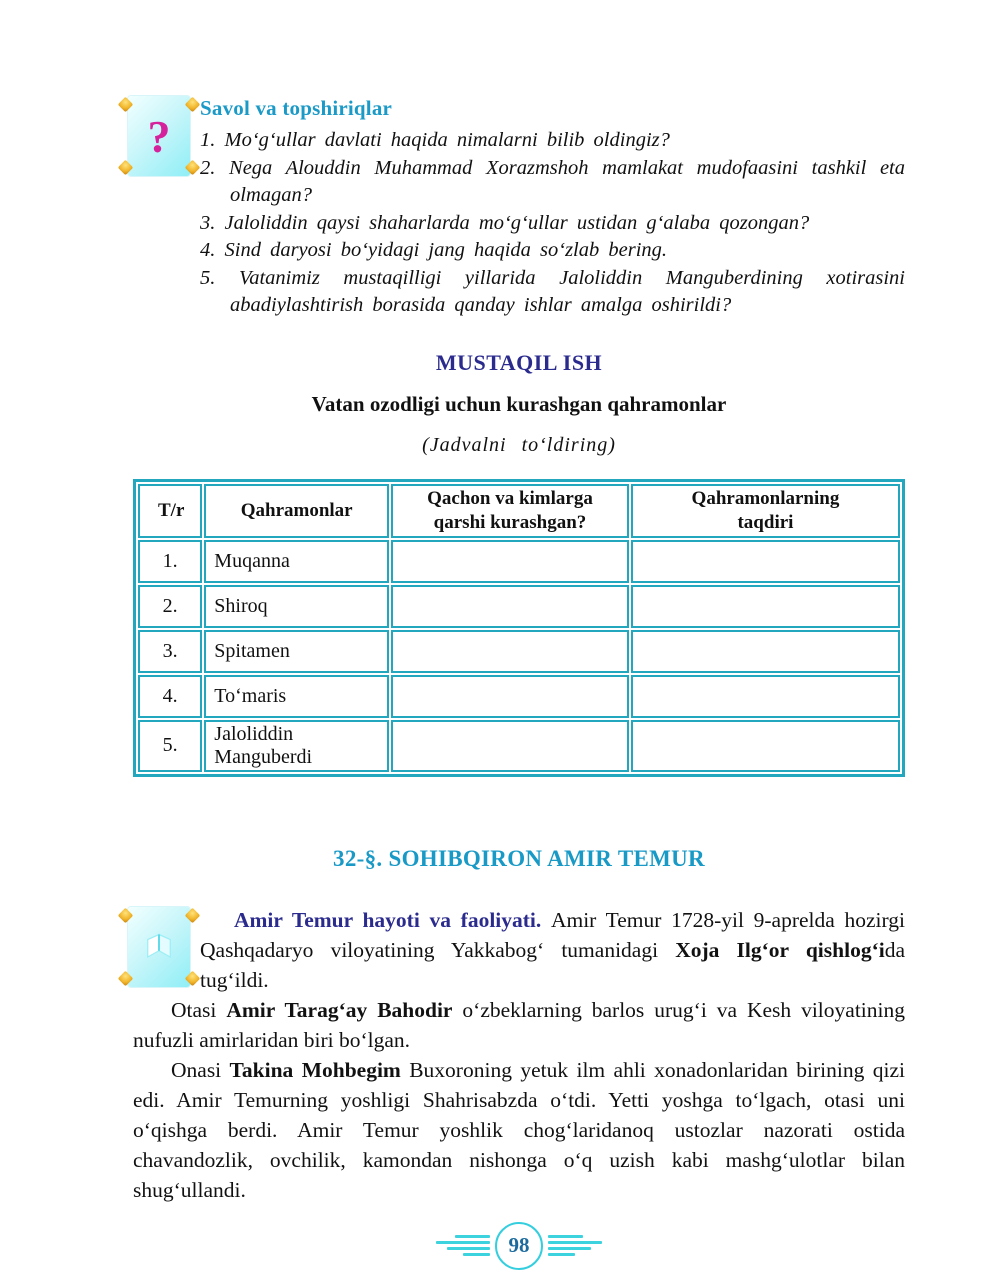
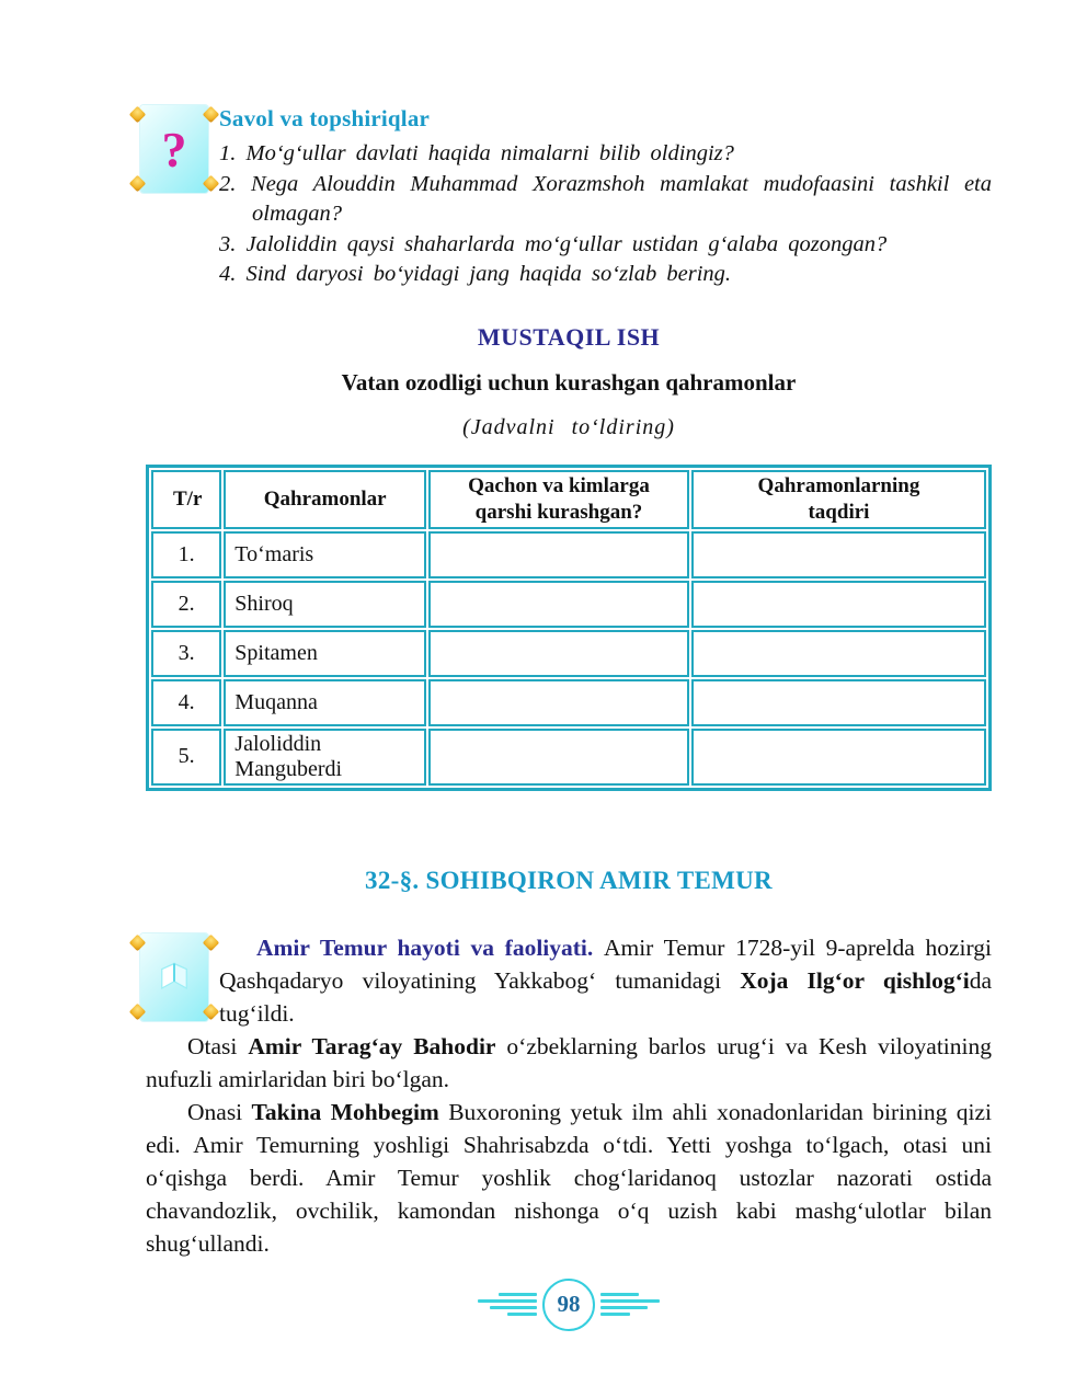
  ?
  Savol va topshiriqlar
  1. Mo‘g‘ullar davlati haqida nimalarni bilib oldingiz?
  2. Nega Alouddin Muhammad Xorazmshoh mamlakat mudofaasini tashkil eta olmagan?
  3. Jaloliddin qaysi shaharlarda mo‘g‘ullar ustidan g‘alaba qozongan?
  4. Sind daryosi bo‘yidagi jang haqida so‘zlab bering.
- 5. Vatanimiz mustaqilligi yillarida Jaloliddin Manguberdining xotirasini abadiylashtirish borasida qanday ishlar amalga oshirildi?
  MUSTAQIL ISH
  Vatan ozodligi uchun kurashgan qahramonlar
  (Jadvalni to‘ldiring)
  T/r	Qahramonlar	Qachon va kimlarga qarshi kurashgan?	Qahramonlarning taqdiri
- 1.	Muqanna
+ 1.	To‘maris
  2.	Shiroq
  3.	Spitamen
- 4.	To‘maris
+ 4.	Muqanna
  5.	Jaloliddin Manguberdi
  32-§. SOHIBQIRON AMIR TEMUR
  Amir Temur hayoti va faoliyati. Amir Temur 1728-yil 9-aprelda hozirgi Qashqadaryo viloyatining Yakkabog‘ tumanidagi Xoja Ilg‘or qishlog‘ida tug‘ildi.
  Otasi Amir Tarag‘ay Bahodir o‘zbeklarning barlos urug‘i va Kesh viloyatining nufuzli amirlaridan biri bo‘lgan.
  Onasi Takina Mohbegim Buxoroning yetuk ilm ahli xonadonlaridan birining qizi edi. Amir Temurning yoshligi Shahrisabzda o‘tdi. Yetti yoshga to‘lgach, otasi uni o‘qishga berdi. Amir Temur yoshlik chog‘laridanoq ustozlar nazorati ostida chavandozlik, ovchilik, kamondan nishonga o‘q uzish kabi mashg‘ulotlar bilan shug‘ullandi.
  98
